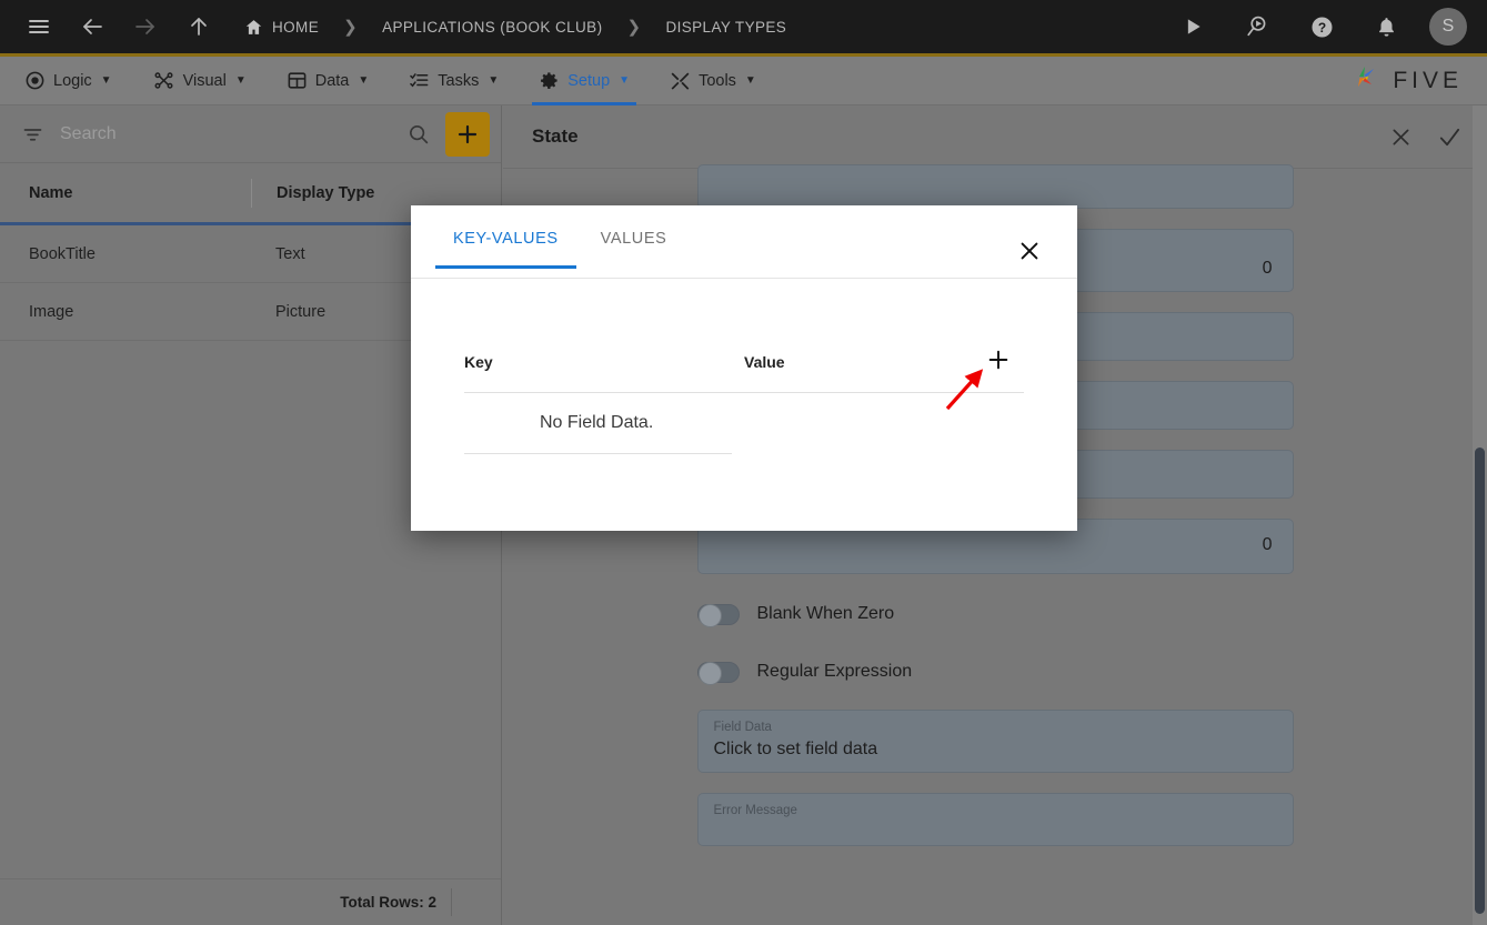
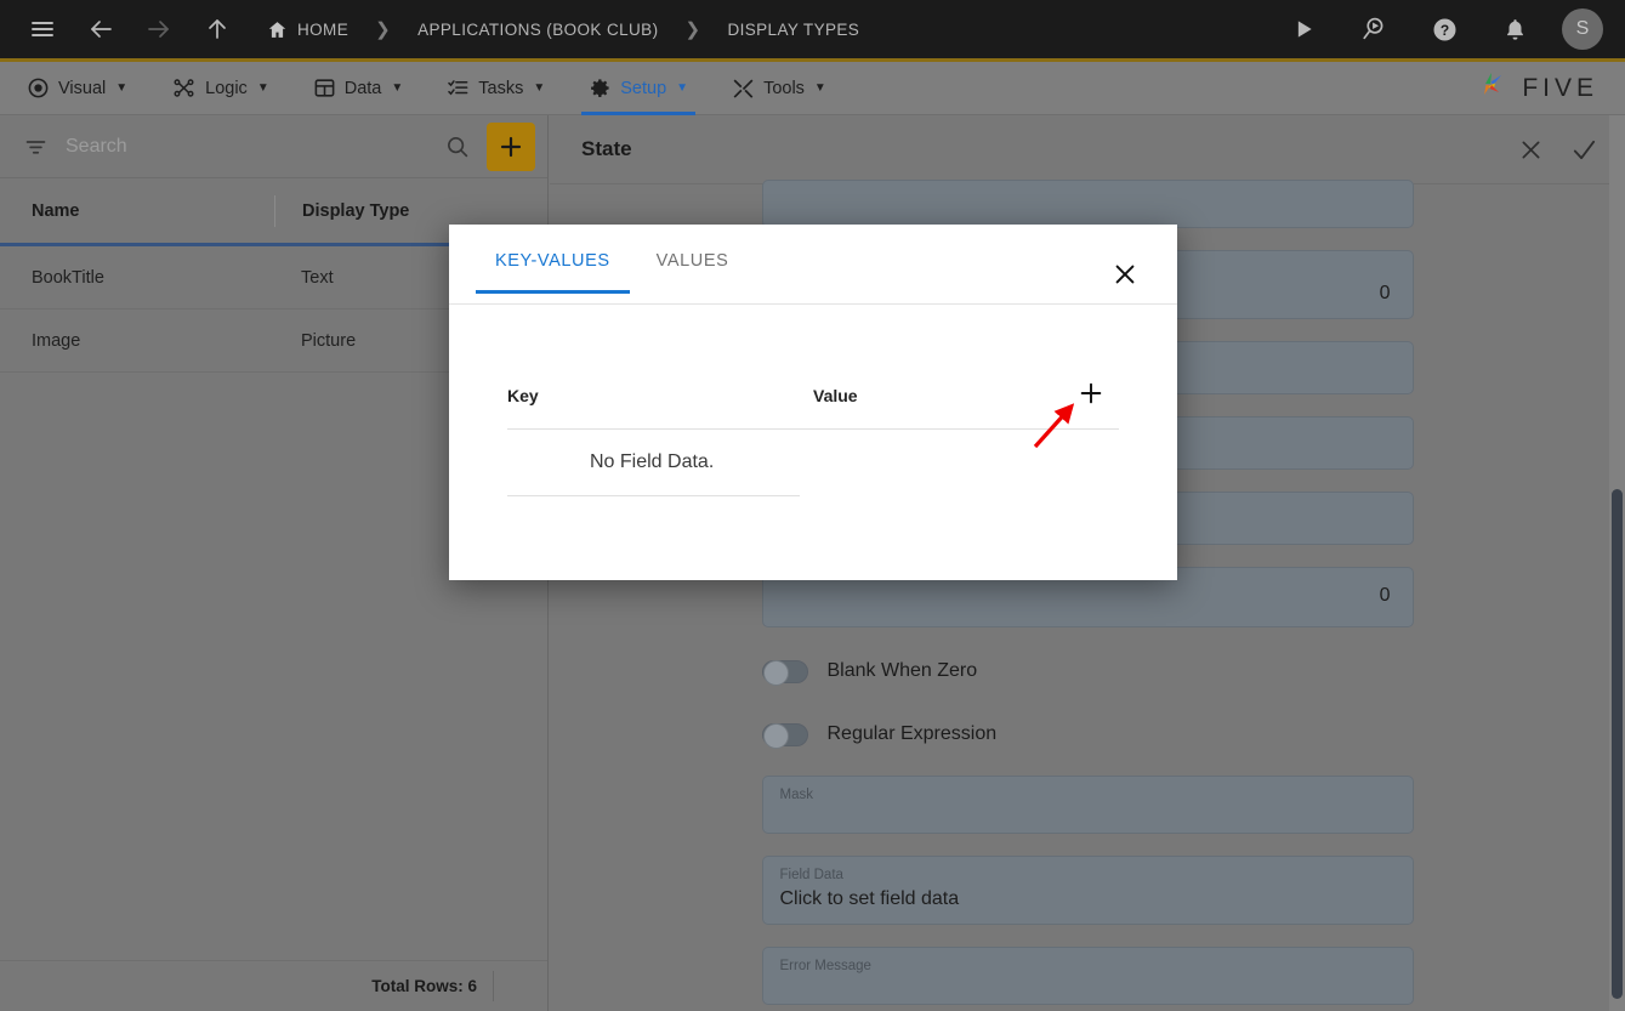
  HOME
  ❯
  APPLICATIONS (BOOK CLUB)
  ❯
  DISPLAY TYPES
  ?
  S
- Logic
+ Visual
  ▼
- Visual
+ Logic
  ▼
  Data
  ▼
  Tasks
  ▼
  Setup
  ▼
  Tools
  ▼
  FIVE
  Search
  Name
  Display Type
  BookTitle
  Text
  Image
  Picture
- Total Rows: 2
+ Total Rows: 6
  State
  0
  0
  Blank When Zero
  Regular Expression
+ Mask
  Field Data
  Click to set field data
  Error Message
  KEY-VALUES
  VALUES
  Key
  Value
  No Field Data.
